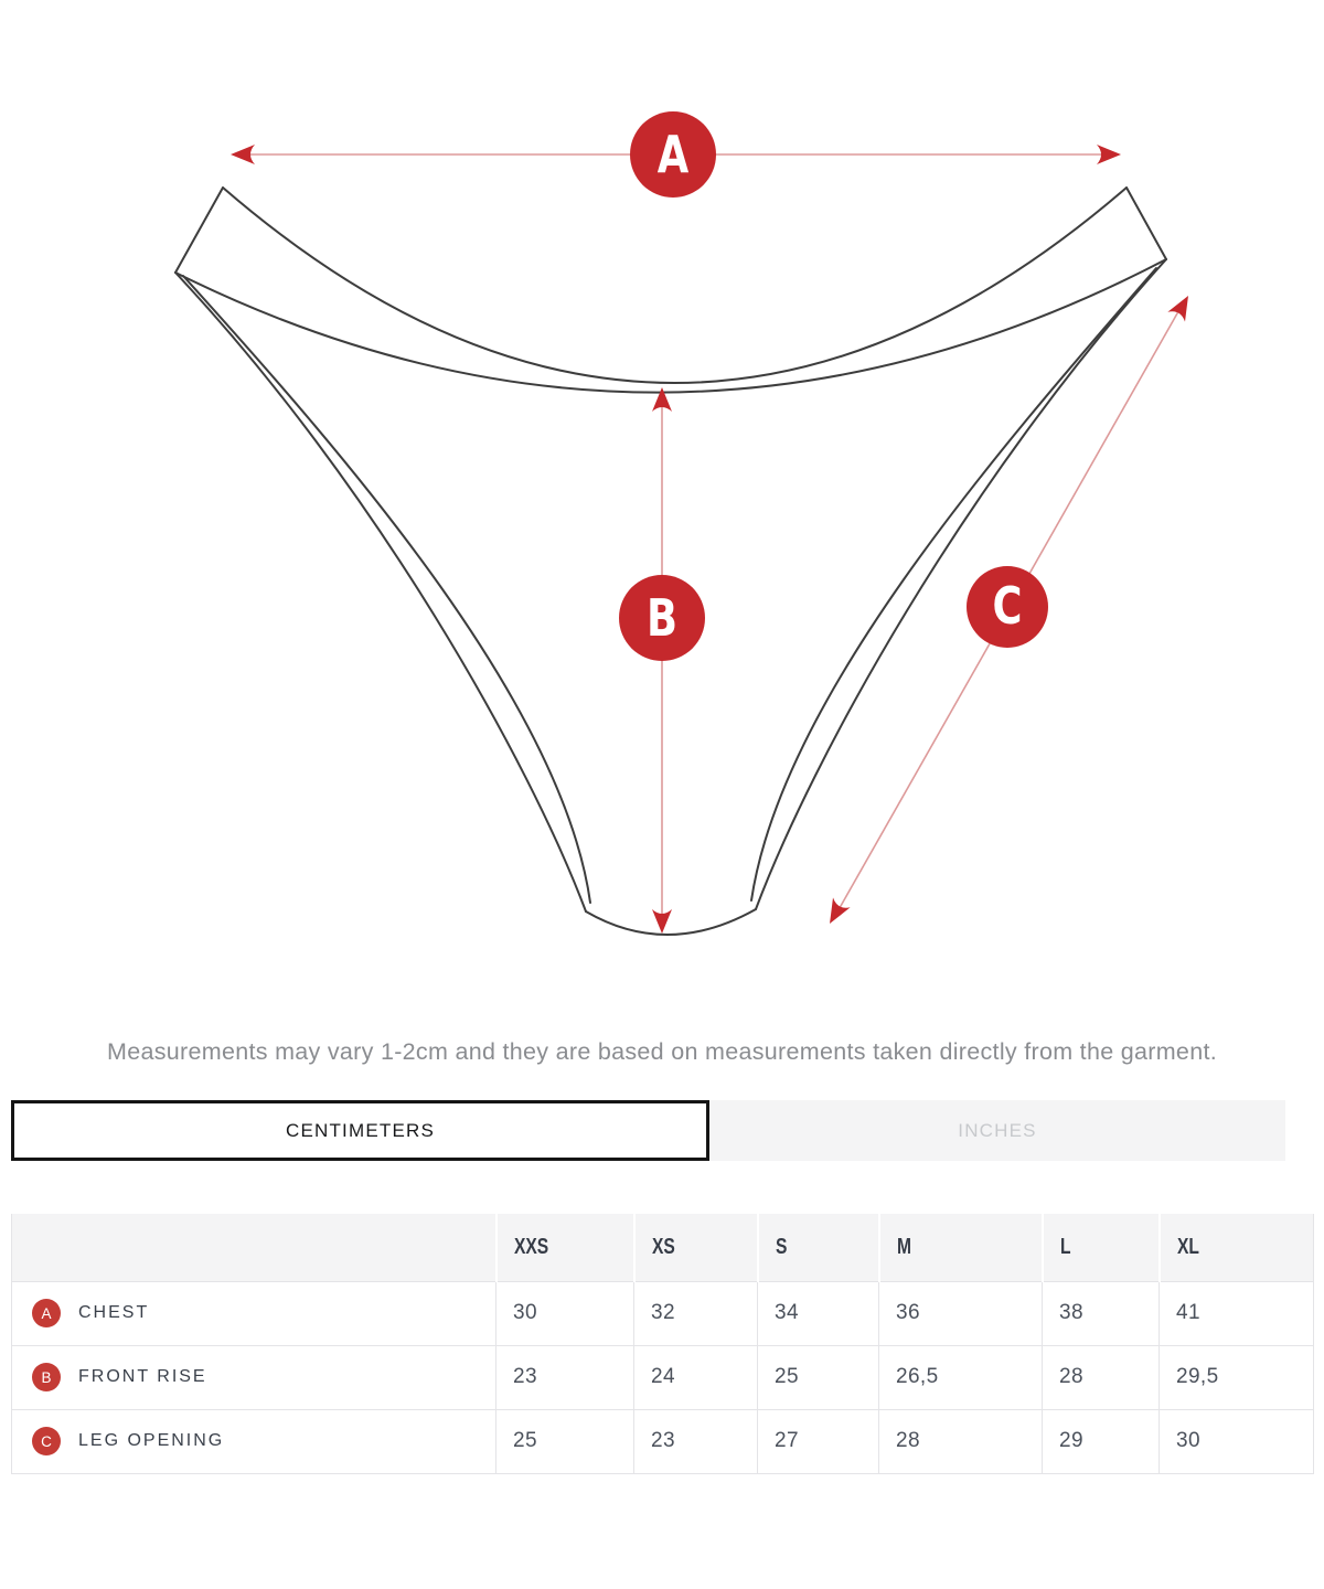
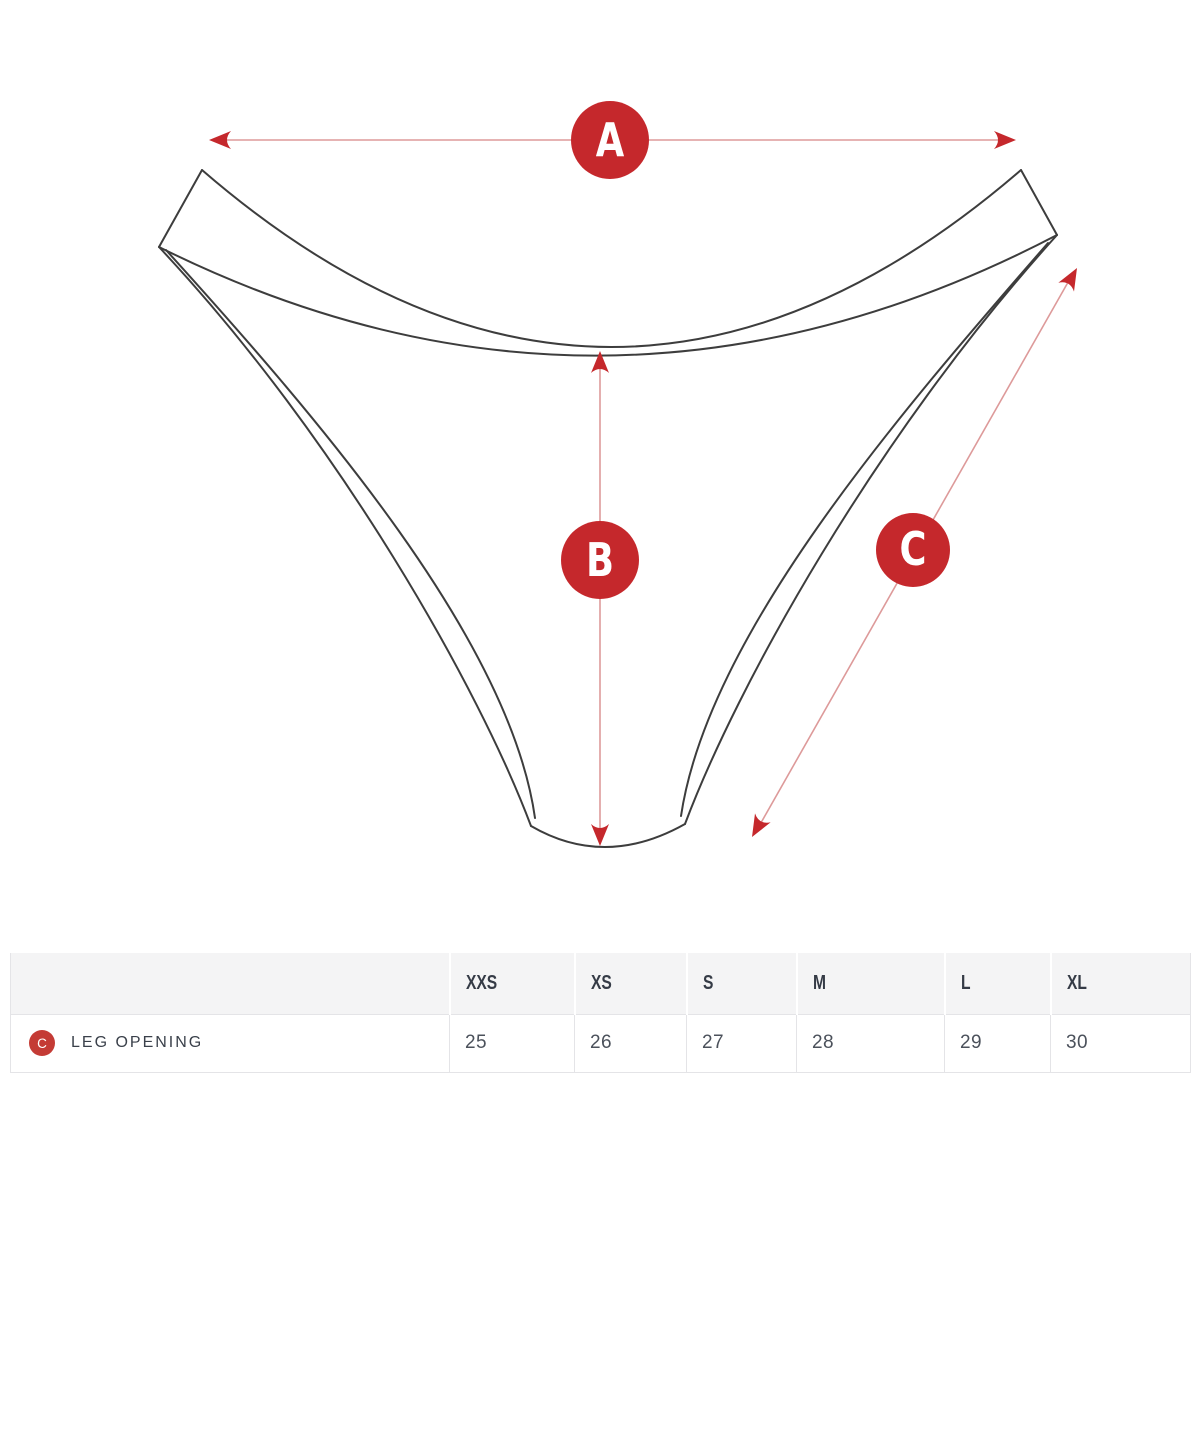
  A
  B
  C
- Measurements may vary 1-2cm and they are based on measurements taken directly from the garment.
- CENTIMETERS
- INCHES
  	XXS	XS	S	M	L	XL
- A CHEST	30	32	34	36	38	41
- B FRONT RISE	23	24	25	26,5	28	29,5
- C LEG OPENING	25	23	27	28	29	30
+ C LEG OPENING	25	26	27	28	29	30
